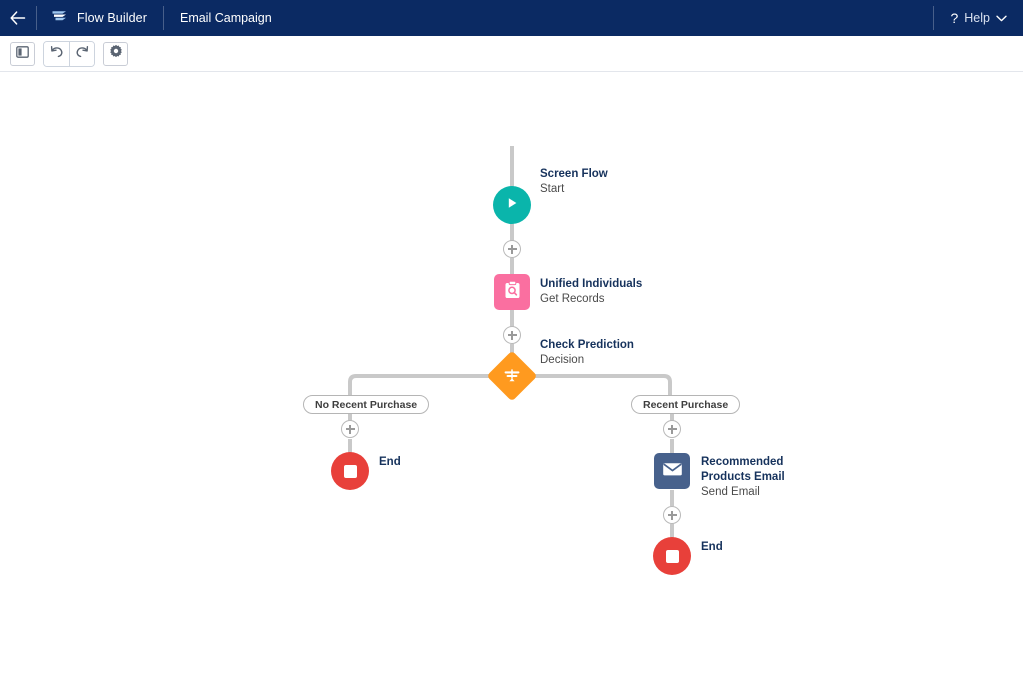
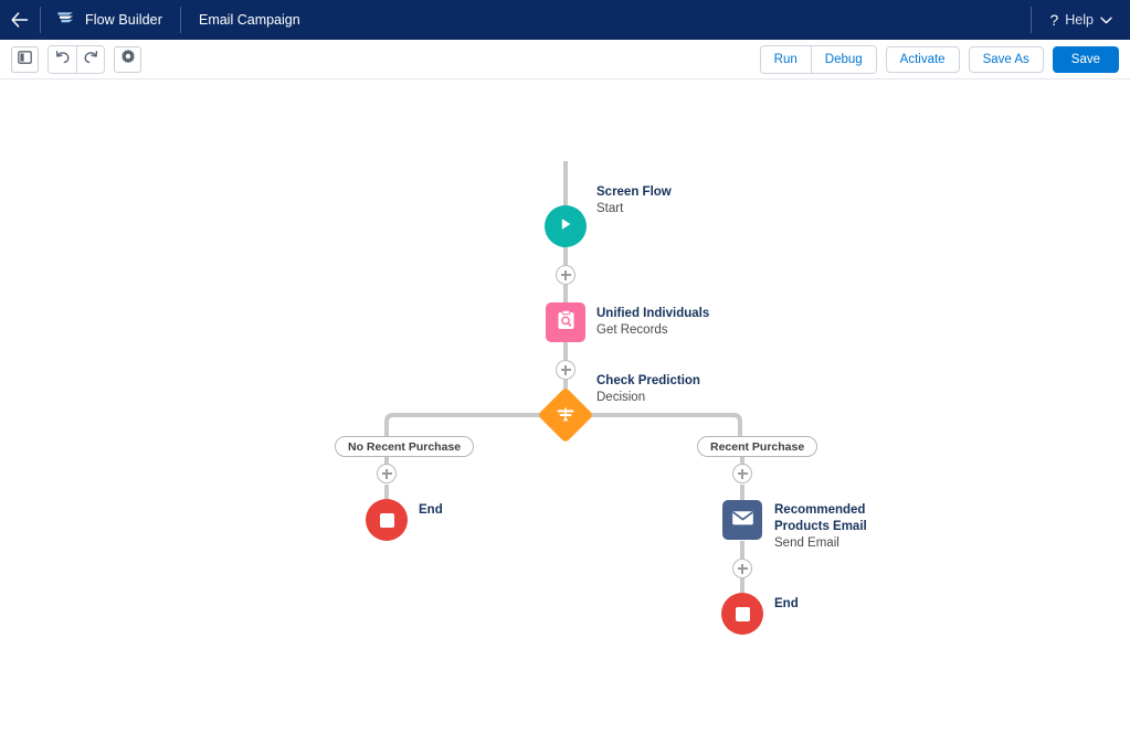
  Flow Builder
  Email Campaign
  ?
  Help
+ Run
+ Debug
+ Activate
+ Save As
+ Save
  Screen Flow
  Start
  Unified Individuals
  Get Records
  Check Prediction
  Decision
  No Recent Purchase
  Recent Purchase
  End
  Recommended Products Email
  Send Email
  End
